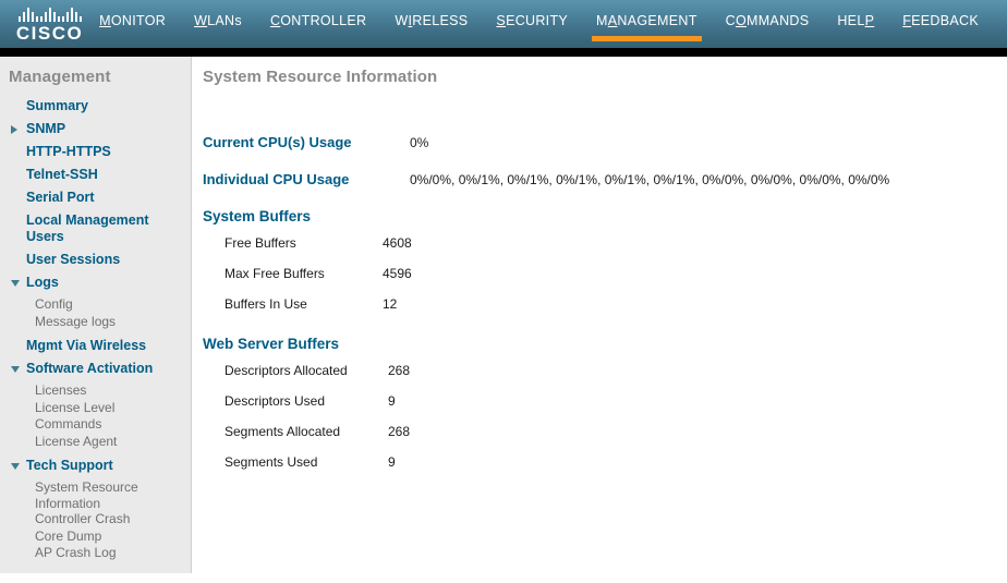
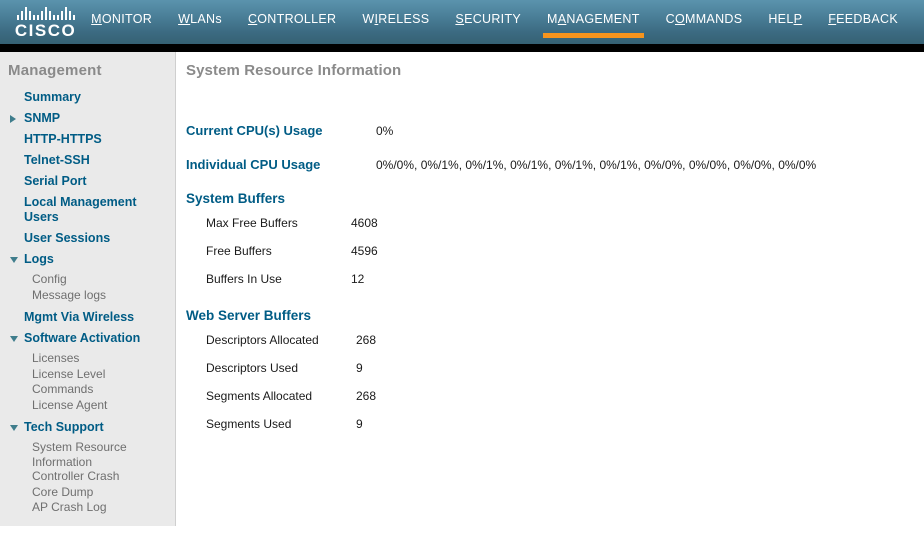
  CISCO
  MONITOR
  WLANs
  CONTROLLER
  WIRELESS
  SECURITY
  MANAGEMENT
  COMMANDS
  HELP
  FEEDBACK
  Management
  Summary
  SNMP
  HTTP-HTTPS
  Telnet-SSH
  Serial Port
  Local Management Users
  User Sessions
  Logs
  Config
  Message logs
  Mgmt Via Wireless
  Software Activation
  Licenses
  License Level
  Commands
  License Agent
  Tech Support
  System Resource Information
  Controller Crash
  Core Dump
  AP Crash Log
  System Resource Information
  Current CPU(s) Usage
  0%
  Individual CPU Usage
  0%/0%, 0%/1%, 0%/1%, 0%/1%, 0%/1%, 0%/1%, 0%/0%, 0%/0%, 0%/0%, 0%/0%
  System Buffers
- Free Buffers
+ Max Free Buffers
  4608
- Max Free Buffers
+ Free Buffers
  4596
  Buffers In Use
  12
  Web Server Buffers
  Descriptors Allocated
  268
  Descriptors Used
  9
  Segments Allocated
  268
  Segments Used
  9
